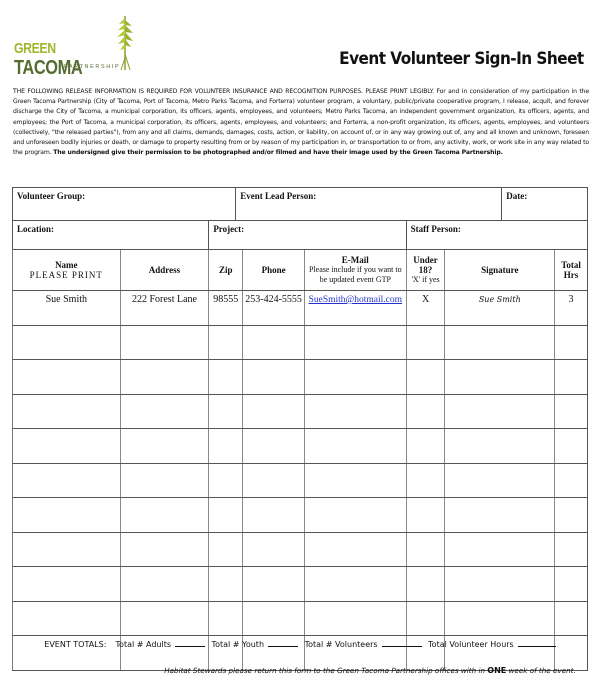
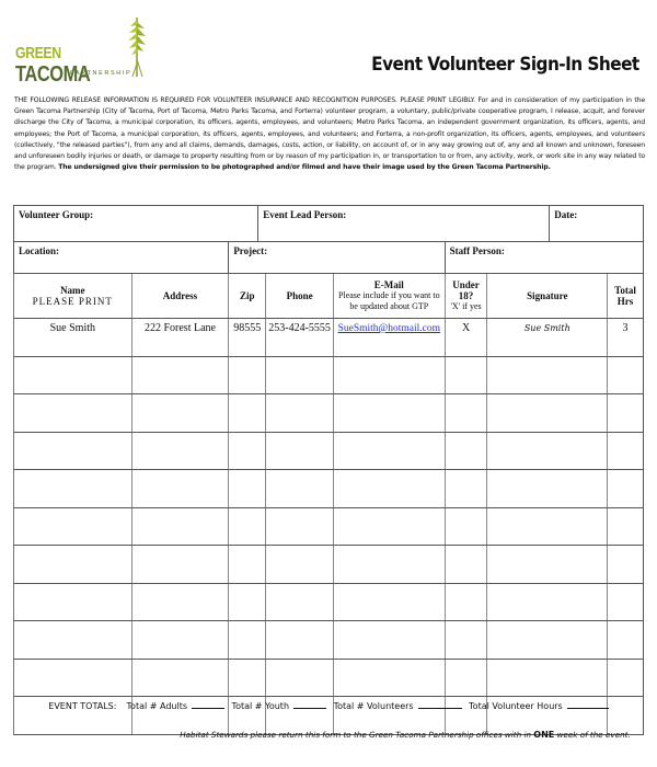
  GREEN TACOMA
  Event Volunteer Sign-In Sheet
  Volunteer Group:
  Event Lead Person:
  Date:
  Location:
  Project:
  Staff Person:
  Name
  PLEASE PRINT
  Address
  Zip
  Phone
  E-Mail
- Please include if you want to be updated event GTP
+ Please include if you want to be updated about GTP
  Under
  18?
  'X' if yes
  Signature
  Total
  Hrs
  Sue Smith
  222 Forest Lane
  98555
  253-424-5555
  SueSmith@hotmail.com
  X
  Sue Smith
  3
  EVENT TOTALS: Total # Adults Total # Youth Total # Volunteers Total Volunteer Hours
  Habitat Stewards please return this form to the Green Tacoma Partnership offices with in ONE week of the event.
